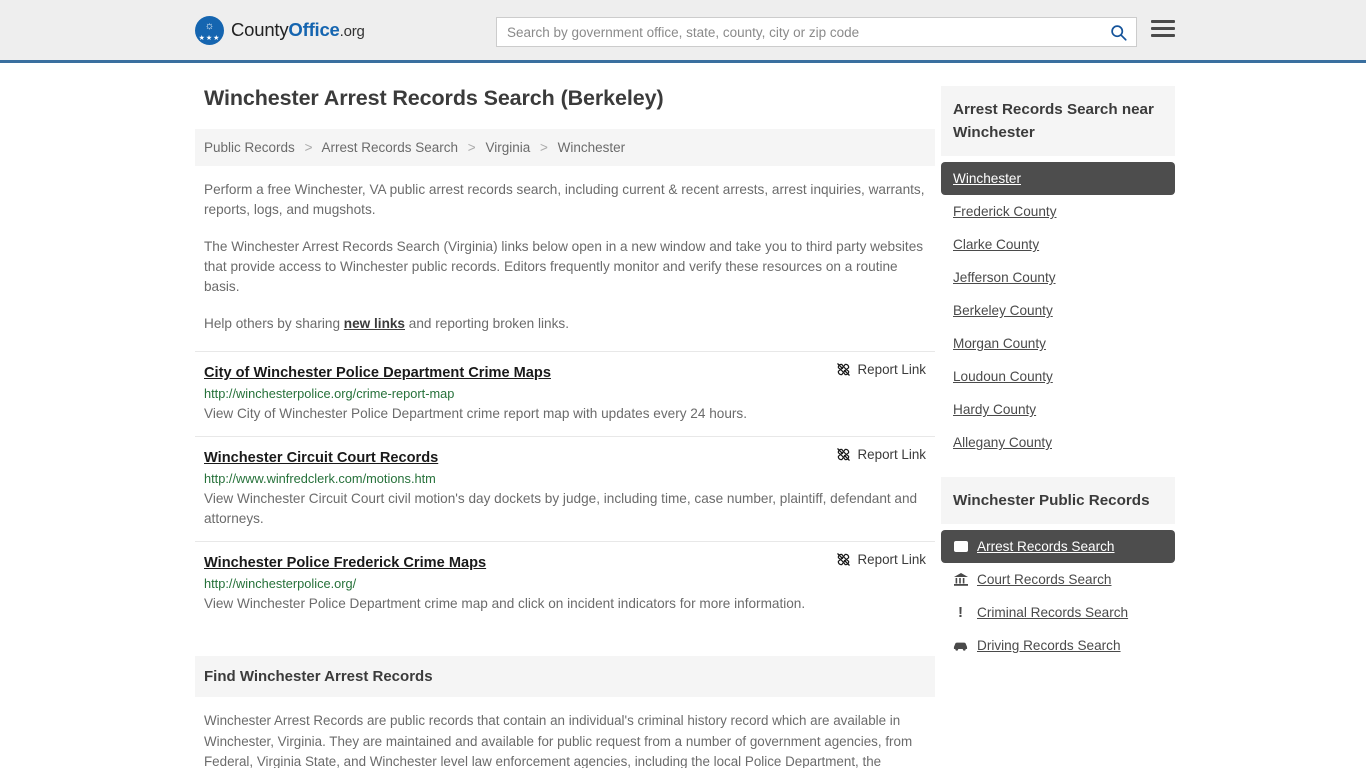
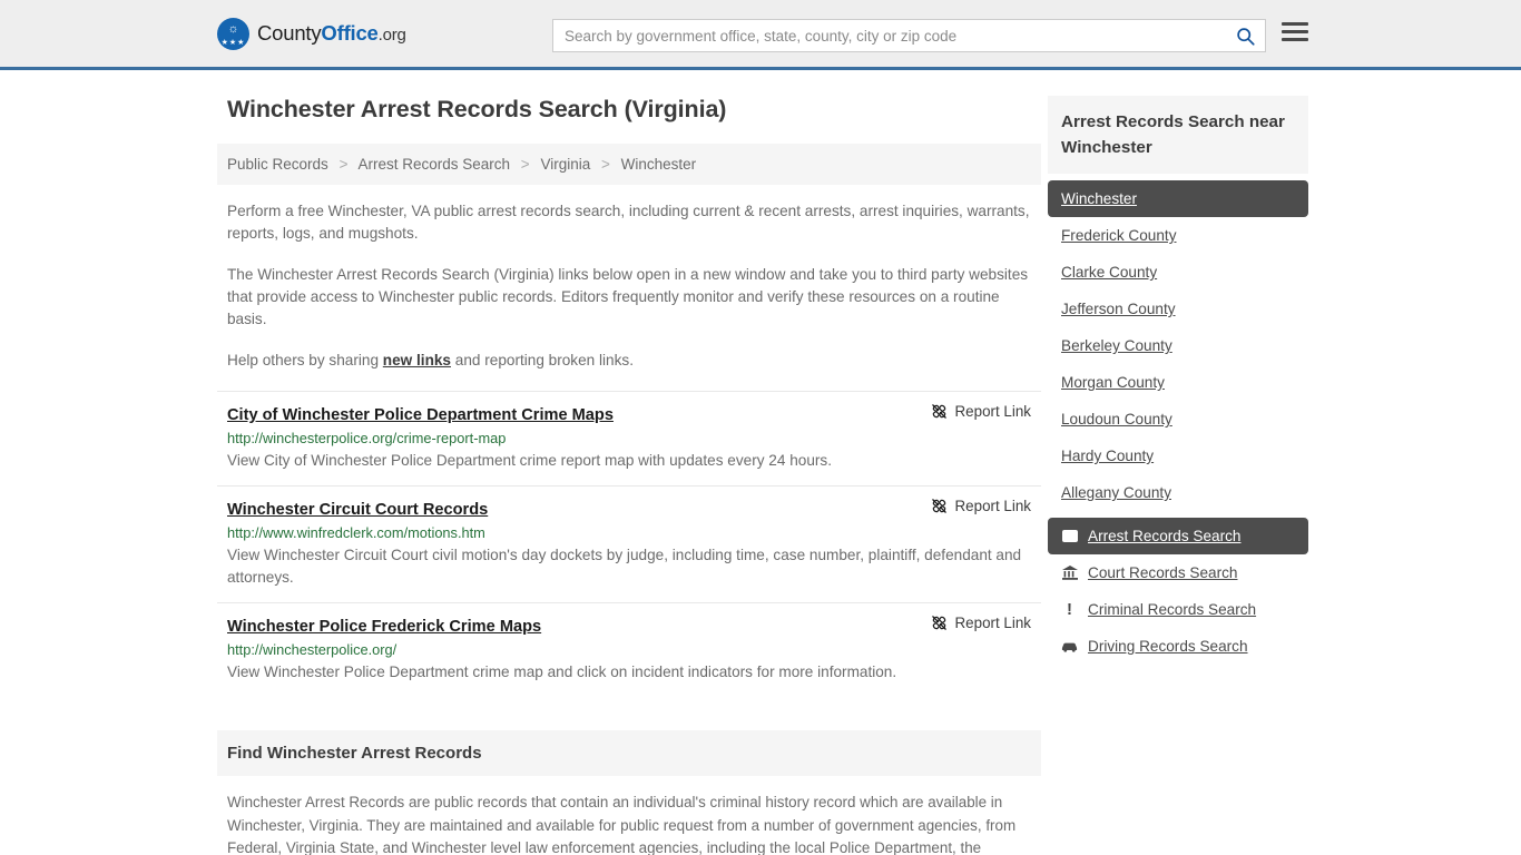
  ☼
  CountyOffice.org
  Search by government office, state, county, city or zip code
- Winchester Arrest Records Search (Berkeley)
+ Winchester Arrest Records Search (Virginia)
  Public Records > Arrest Records Search > Virginia > Winchester
  Perform a free Winchester, VA public arrest records search, including current & recent arrests, arrest inquiries, warrants, reports, logs, and mugshots.
  The Winchester Arrest Records Search (Virginia) links below open in a new window and take you to third party websites that provide access to Winchester public records. Editors frequently monitor and verify these resources on a routine basis.
  Help others by sharing new links and reporting broken links.
  City of Winchester Police Department Crime Maps
  Report Link
  http://winchesterpolice.org/crime-report-map
  View City of Winchester Police Department crime report map with updates every 24 hours.
  Winchester Circuit Court Records
  Report Link
  http://www.winfredclerk.com/motions.htm
  View Winchester Circuit Court civil motion's day dockets by judge, including time, case number, plaintiff, defendant and attorneys.
  Winchester Police Frederick Crime Maps
  Report Link
  http://winchesterpolice.org/
  View Winchester Police Department crime map and click on incident indicators for more information.
  Find Winchester Arrest Records
  Winchester Arrest Records are public records that contain an individual's criminal history record which are available in Winchester, Virginia. They are maintained and available for public request from a number of government agencies, from Federal, Virginia State, and Winchester level law enforcement agencies, including the local Police Department, the
  Arrest Records Search near Winchester
  Winchester
  Frederick County
  Clarke County
  Jefferson County
  Berkeley County
  Morgan County
  Loudoun County
  Hardy County
  Allegany County
- Winchester Public Records
  Arrest Records Search
  Court Records Search
  !
  Criminal Records Search
  Driving Records Search
